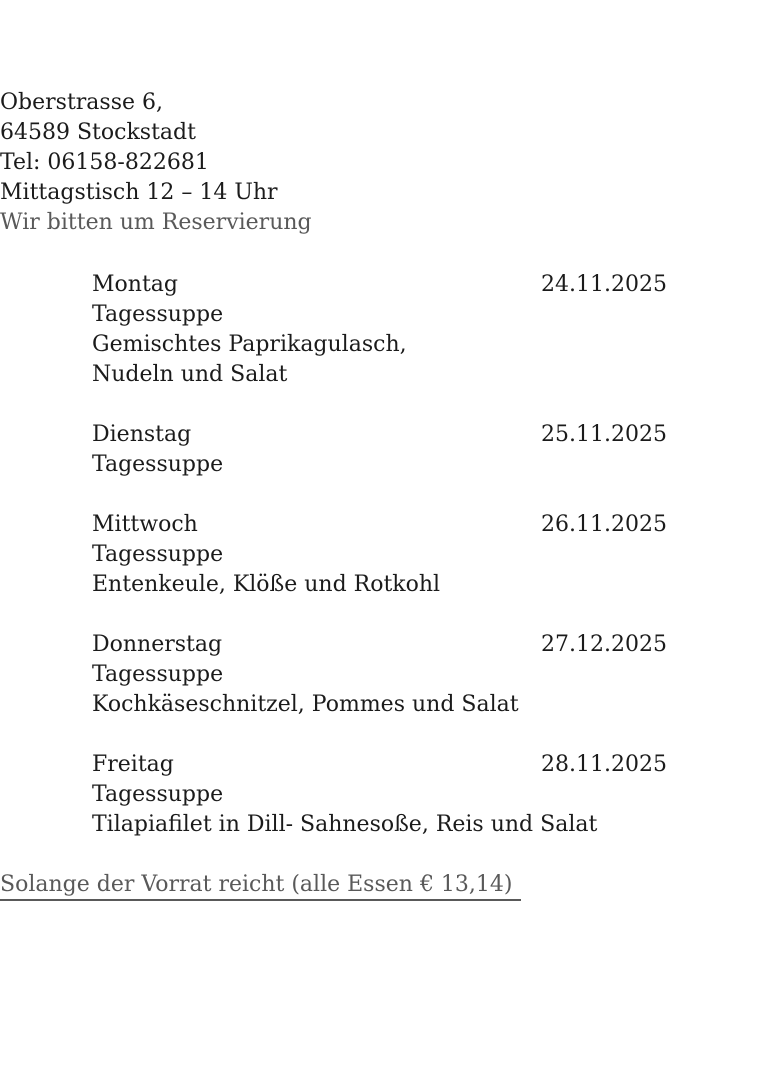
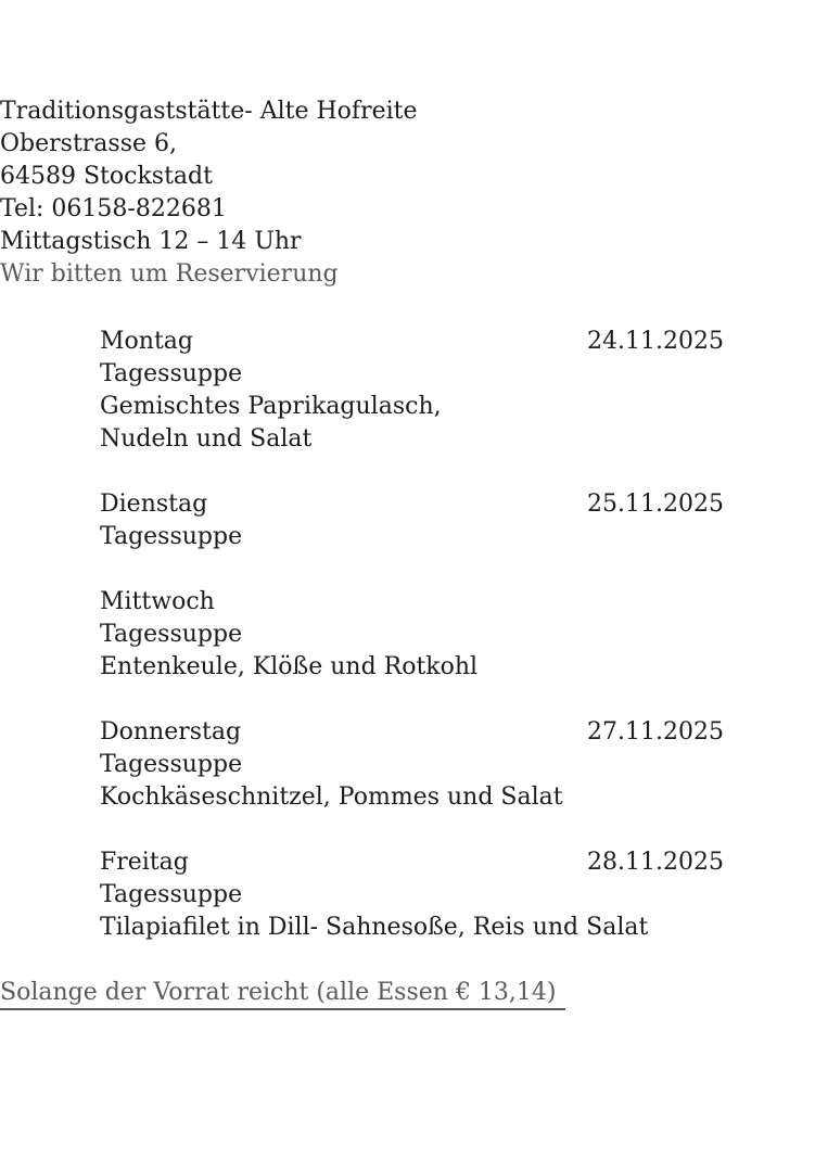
+ Traditionsgaststätte- Alte Hofreite
  Oberstrasse 6,
  64589 Stockstadt
  Tel: 06158-822681
  Mittagstisch 12 – 14 Uhr
  Wir bitten um Reservierung
  Montag
  24.11.2025
  Tagessuppe
  Gemischtes Paprikagulasch,
  Nudeln und Salat
  Dienstag
  25.11.2025
  Tagessuppe
  Mittwoch
- 26.11.2025
  Tagessuppe
  Entenkeule, Klöße und Rotkohl
  Donnerstag
- 27.12.2025
+ 27.11.2025
  Tagessuppe
  Kochkäseschnitzel, Pommes und Salat
  Freitag
  28.11.2025
  Tagessuppe
  Tilapiafilet in Dill- Sahnesoße, Reis und Salat
  Solange der Vorrat reicht (alle Essen € 13,14)
